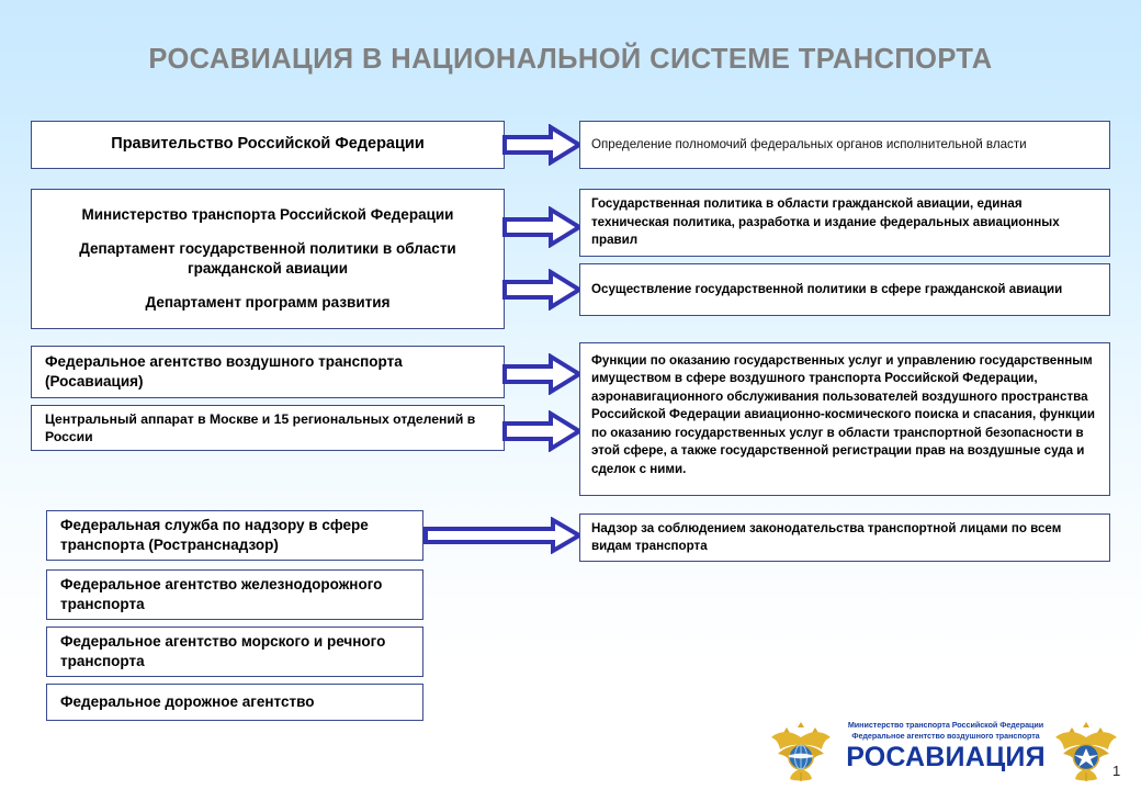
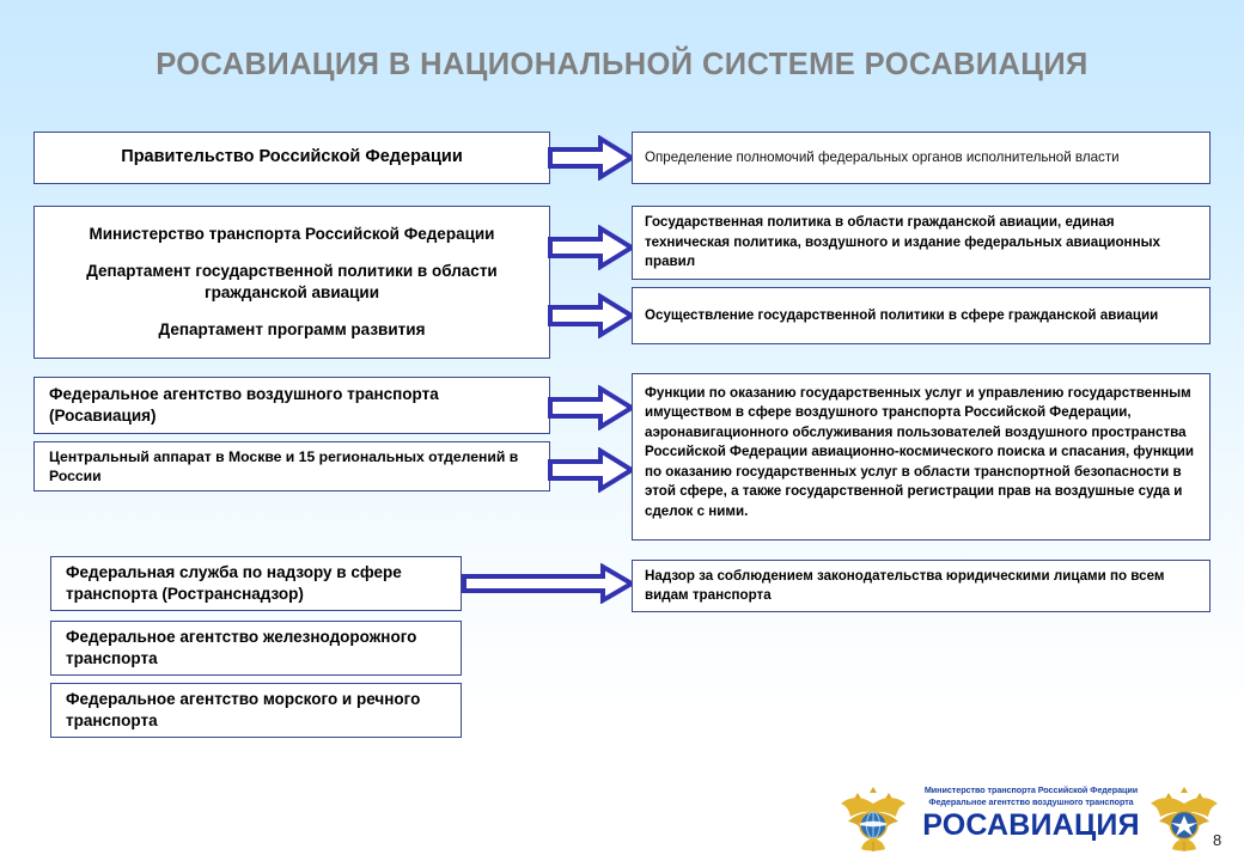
- РОСАВИАЦИЯ В НАЦИОНАЛЬНОЙ СИСТЕМЕ ТРАНСПОРТА
+ РОСАВИАЦИЯ В НАЦИОНАЛЬНОЙ СИСТЕМЕ РОСАВИАЦИЯ
  Правительство Российской Федерации
  Министерство транспорта Российской Федерации
  Департамент государственной политики в области гражданской авиации
  Департамент программ развития
  Федеральное агентство воздушного транспорта (Росавиация)
  Центральный аппарат в Москве и 15 региональных отделений в России
  Федеральная служба по надзору в сфере транспорта (Ространснадзор)
  Федеральное агентство железнодорожного транспорта
  Федеральное агентство морского и речного транспорта
- Федеральное дорожное агентство
  Определение полномочий федеральных органов исполнительной власти
- Государственная политика в области гражданской авиации, единая техническая политика, разработка и издание федеральных авиационных правил
+ Государственная политика в области гражданской авиации, единая техническая политика, воздушного и издание федеральных авиационных правил
  Осуществление государственной политики в сфере гражданской авиации
  Функции по оказанию государственных услуг и управлению государственным имуществом в сфере воздушного транспорта Российской Федерации, аэронавигационного обслуживания пользователей воздушного пространства Российской Федерации авиационно-космического поиска и спасания, функции по оказанию государственных услуг в области транспортной безопасности в этой сфере, а также государственной регистрации прав на воздушные суда и сделок с ними.
- Надзор за соблюдением законодательства транспортной лицами по всем видам транспорта
+ Надзор за соблюдением законодательства юридическими лицами по всем видам транспорта
  Министерство транспорта Российской Федерации
  Федеральное агентство воздушного транспорта
  РОСАВИАЦИЯ
- 1
+ 8
